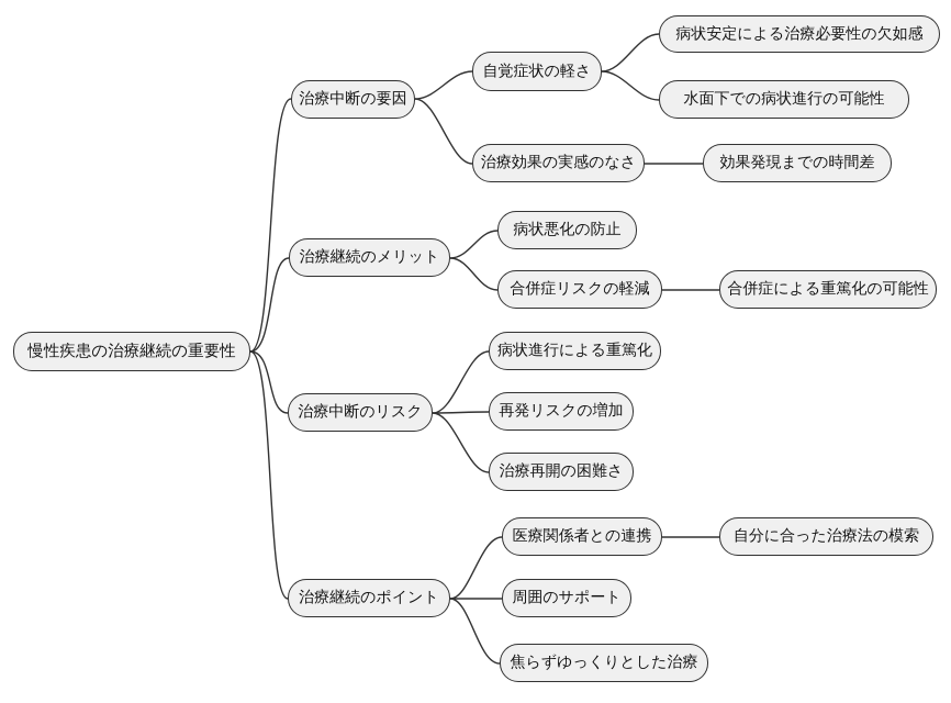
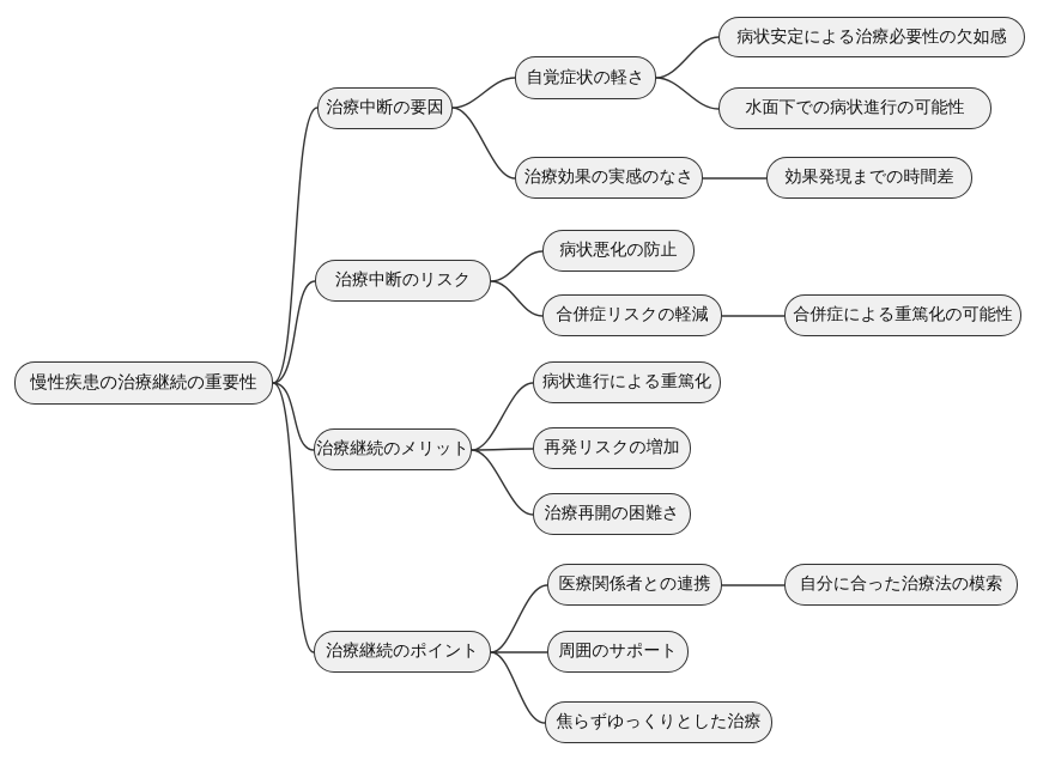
  慢性疾患の治療継続の重要性
  治療中断の要因
  自覚症状の軽さ
  病状安定による治療必要性の欠如感
  水面下での病状進行の可能性
  治療効果の実感のなさ
  効果発現までの時間差
- 治療継続のメリット
+ 治療中断のリスク
  病状悪化の防止
  合併症リスクの軽減
  合併症による重篤化の可能性
- 治療中断のリスク
+ 治療継続のメリット
  病状進行による重篤化
  再発リスクの増加
  治療再開の困難さ
  治療継続のポイント
  医療関係者との連携
  自分に合った治療法の模索
  周囲のサポート
  焦らずゆっくりとした治療
